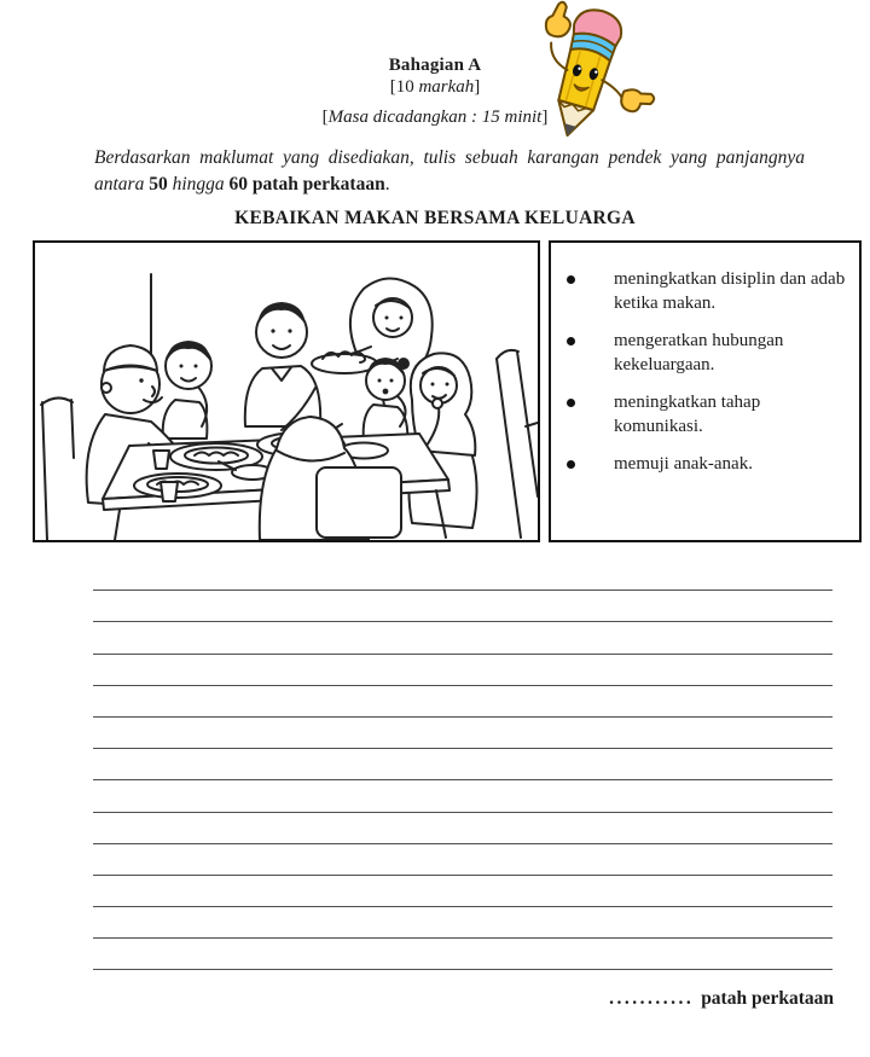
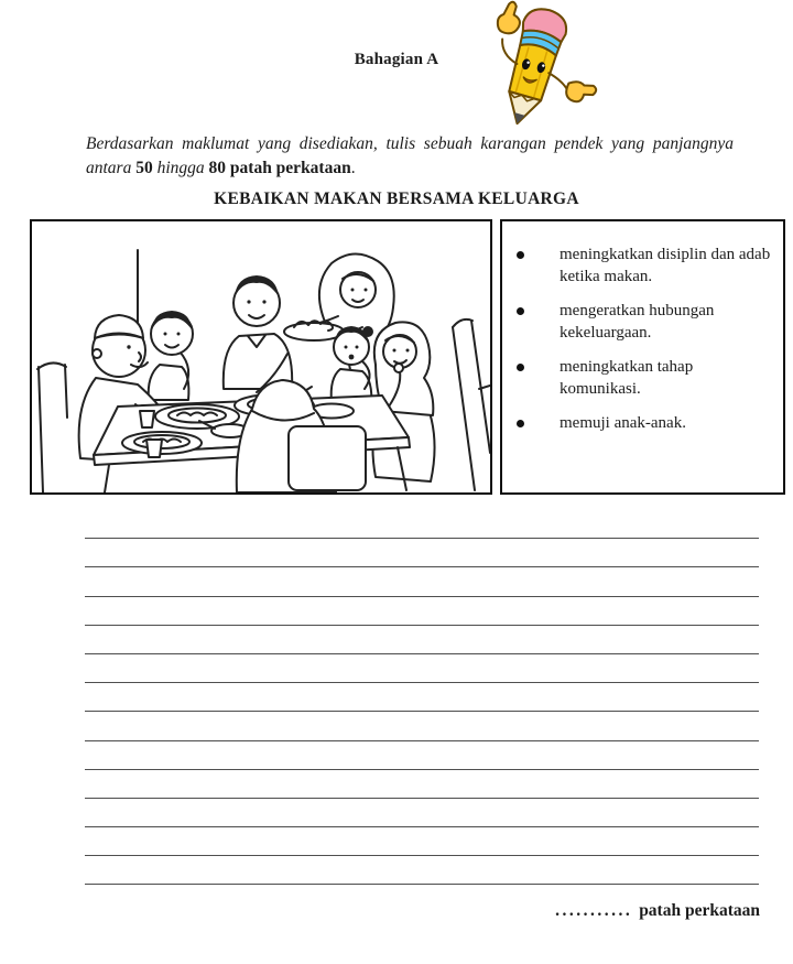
  Bahagian A
- [10 markah]
- [Masa dicadangkan : 15 minit]
- Berdasarkan maklumat yang disediakan, tulis sebuah karangan pendek yang panjangnya antara 50 hingga 60 patah perkataan.
+ Berdasarkan maklumat yang disediakan, tulis sebuah karangan pendek yang panjangnya antara 50 hingga 80 patah perkataan.
  KEBAIKAN MAKAN BERSAMA KELUARGA
  meningkatkan disiplin dan adab ketika makan.
  mengeratkan hubungan kekeluargaan.
  meningkatkan tahap komunikasi.
  memuji anak-anak.
  ........... patah perkataan
